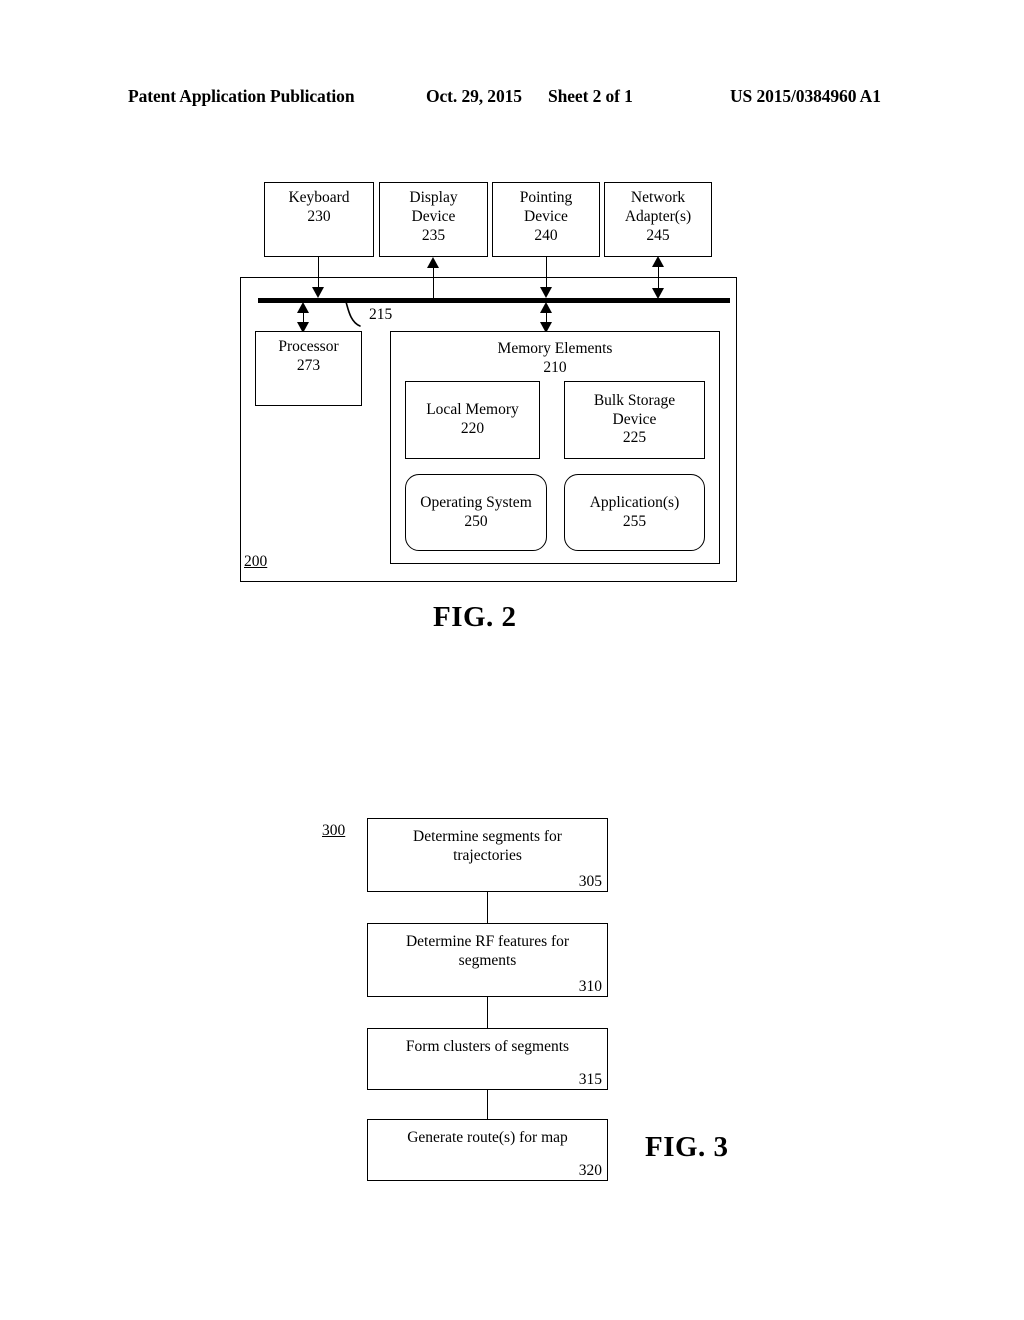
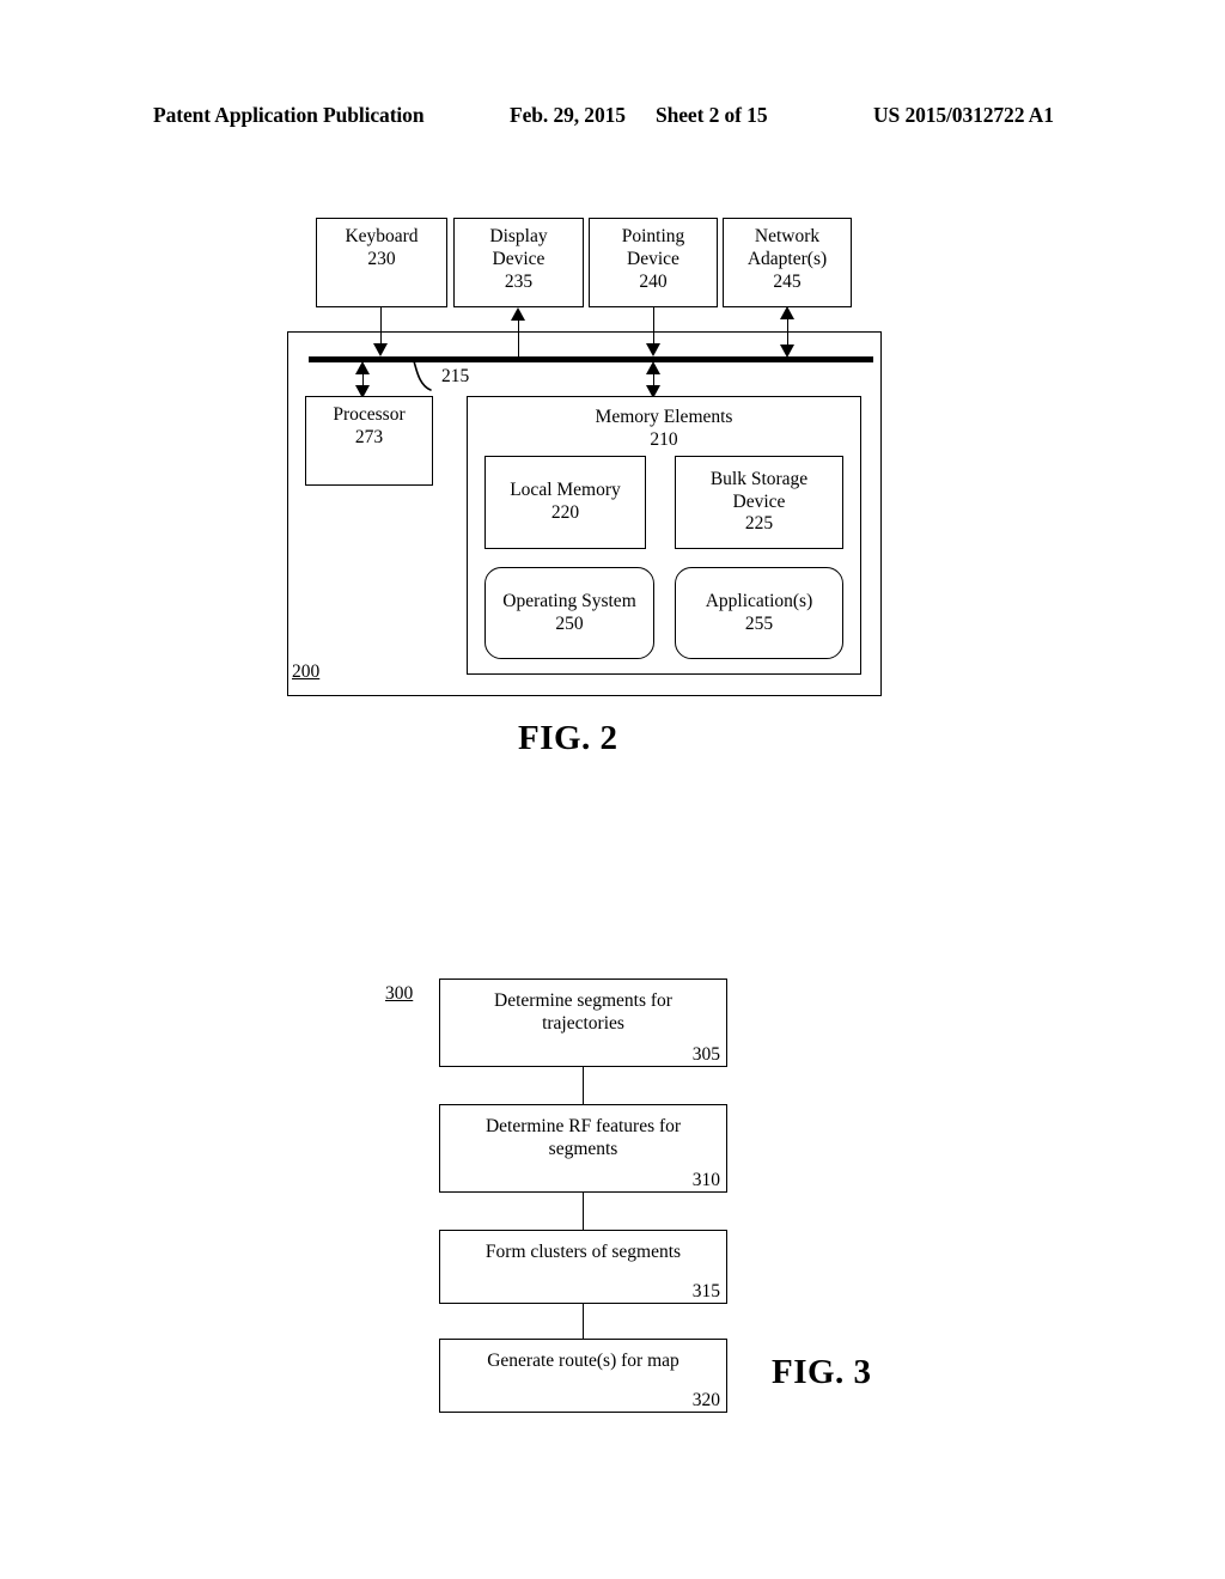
  Patent Application Publication
- Oct. 29, 2015
+ Feb. 29, 2015
- Sheet 2 of 1
+ Sheet 2 of 15
- US 2015/0384960 A1
+ US 2015/0312722 A1
  Keyboard
  230
  Display
  Device
  235
  Pointing
  Device
  240
  Network
  Adapter(s)
  245
  215
  Processor
  273
  Memory Elements
  210
  Local Memory
  220
  Bulk Storage
  Device
  225
  Operating System
  250
  Application(s)
  255
  200
  FIG. 2
  300
  Determine segments for
  trajectories
  305
  Determine RF features for
  segments
  310
  Form clusters of segments
  315
  Generate route(s) for map
  320
  FIG. 3
